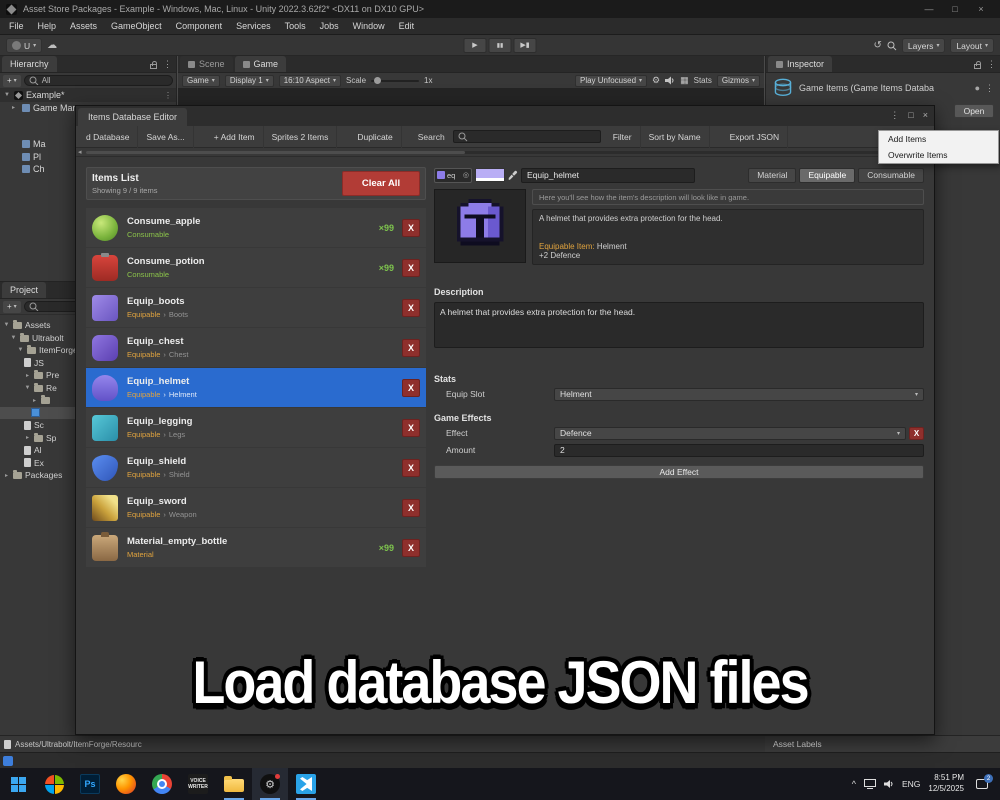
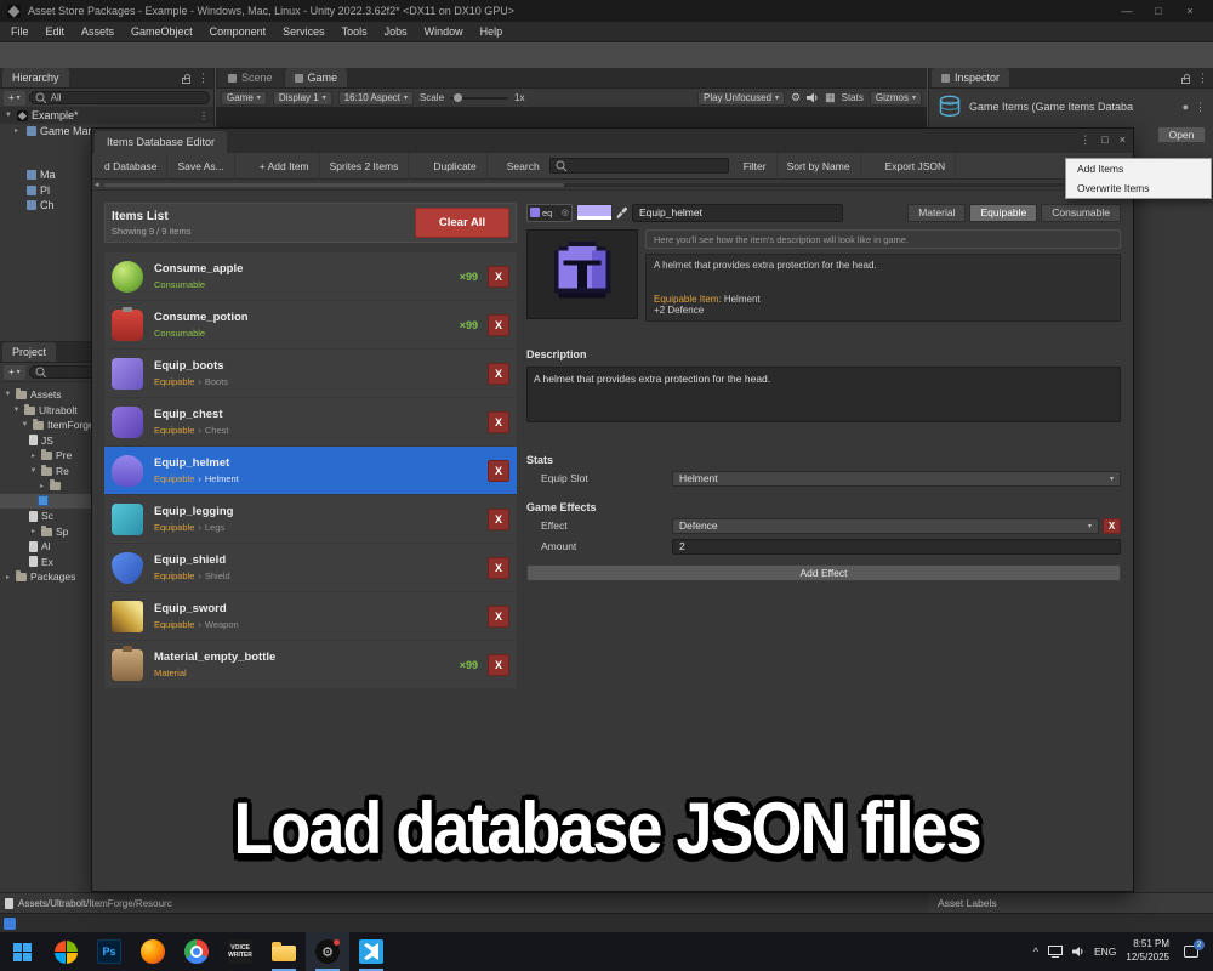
  Asset Store Packages - Example - Windows, Mac, Linux - Unity 2022.3.62f2* <DX11 on DX10 GPU>
  —
  □
  ×
  File
- Help
+ Edit
  Assets
  GameObject
  Component
  Services
  Tools
  Jobs
  Window
- Edit
+ Help
- U
- ☁
- ↺
- Layers
- Layout
  Hierarchy
  ⋮
  +
  All
  Example*
  ⋮
  Ma
  Pl
  Ch
  Project
  +
  Assets
  Ultrabolt
  ItemForg
  JS
  Pre
  Re
  Sc
  Sp
  Al
  Ex
  Packages
  Scene
  Game
  Game
  Display 1
  16:10 Aspect
  Scale
  1x
  Play Unfocused
  ⚙
  ▦
  Stats
  Gizmos
  Inspector
  ⋮
  Game Items (Game Items Databa
  ●
  ⋮
  Open
  Assets/Ultrabolt/ItemForge/Resourc
  Asset Labels
  Items Database Editor
  ⋮
  □
  ×
  d Database
  Save As...
  + Add Item
  Sprites 2 Items
  Duplicate
  Search
  Filter
  Sort by Name
  Export JSON
  Items List
  Showing 9 / 9 items
  Clear All
  Consume_apple
  Consumable
  ×99
  X
  Consume_potion
  Consumable
  ×99
  X
  Equip_boots
  Equipable
  ›
  Boots
  X
  Equip_chest
  Equipable
  ›
  Chest
  X
  Equip_helmet
  Equipable
  ›
  Helment
  X
  Equip_legging
  Equipable
  ›
  Legs
  X
  Equip_shield
  Equipable
  ›
  Shield
  X
  Equip_sword
  Equipable
  ›
  Weapon
  X
  Material_empty_bottle
  Material
  ×99
  X
  eq
  Equip_helmet
  Material
  Equipable
  Consumable
  Here you'll see how the item's description will look like in game.
  A helmet that provides extra protection for the head.
  Equipable Item: Helment
  +2 Defence
  Description
  A helmet that provides extra protection for the head.
  Stats
  Equip Slot
  Helment
  Game Effects
  Effect
  Defence
  X
  Amount
  2
  Add Effect
  Add Items
  Overwrite Items
  Load database JSON files
  Ps
  ⚙
  ^
  ENG
  8:51 PM
  12/5/2025
